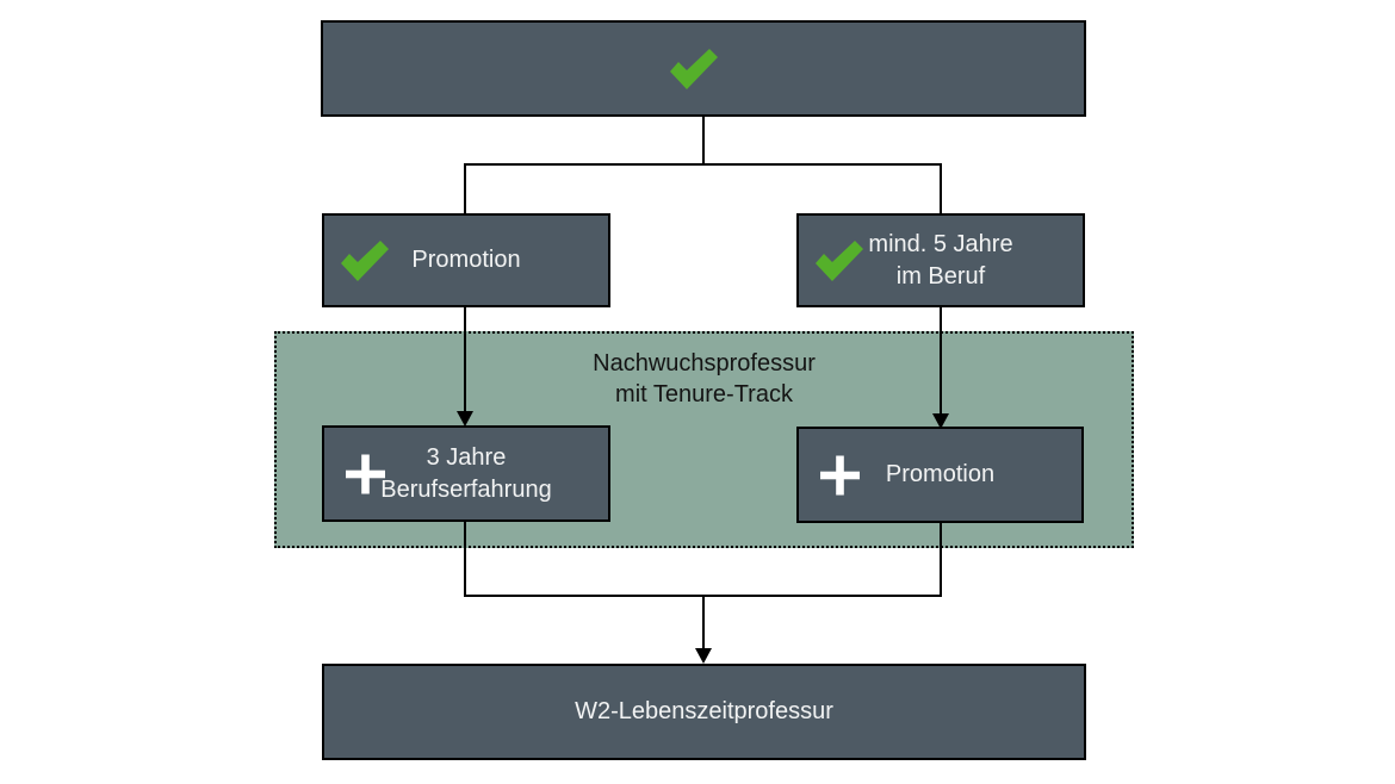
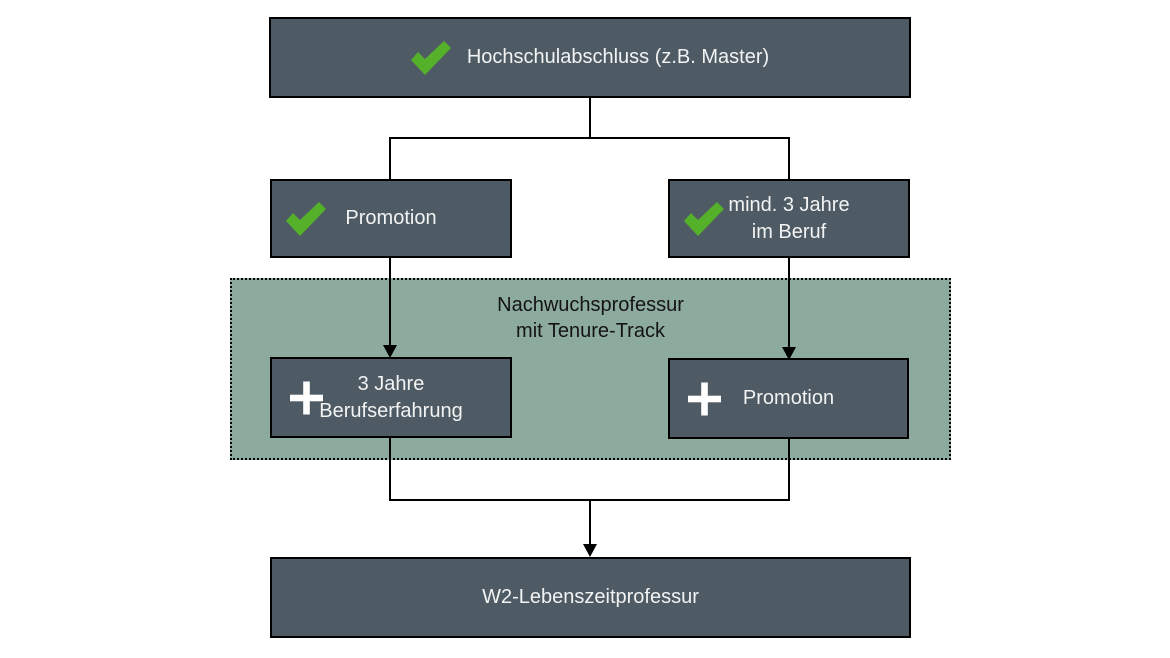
  Nachwuchsprofessur
  mit Tenure-Track
+ Hochschulabschluss (z.B. Master)
  Promotion
- mind. 5 Jahre
+ mind. 3 Jahre
  im Beruf
  3 Jahre
  Berufserfahrung
  Promotion
  W2-Lebenszeitprofessur
